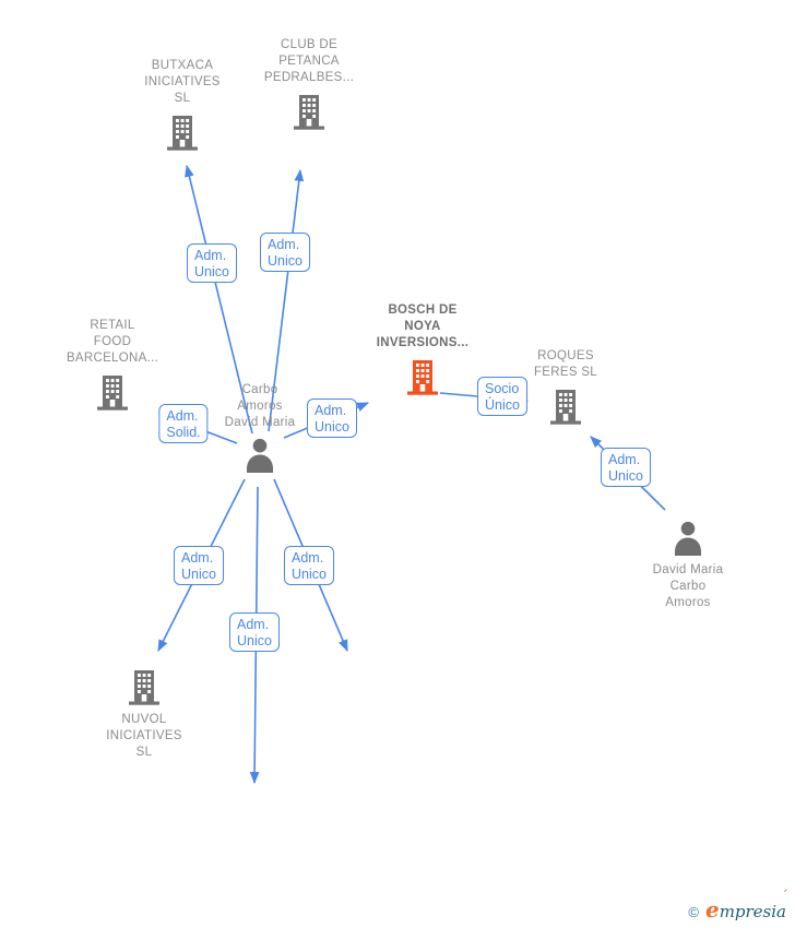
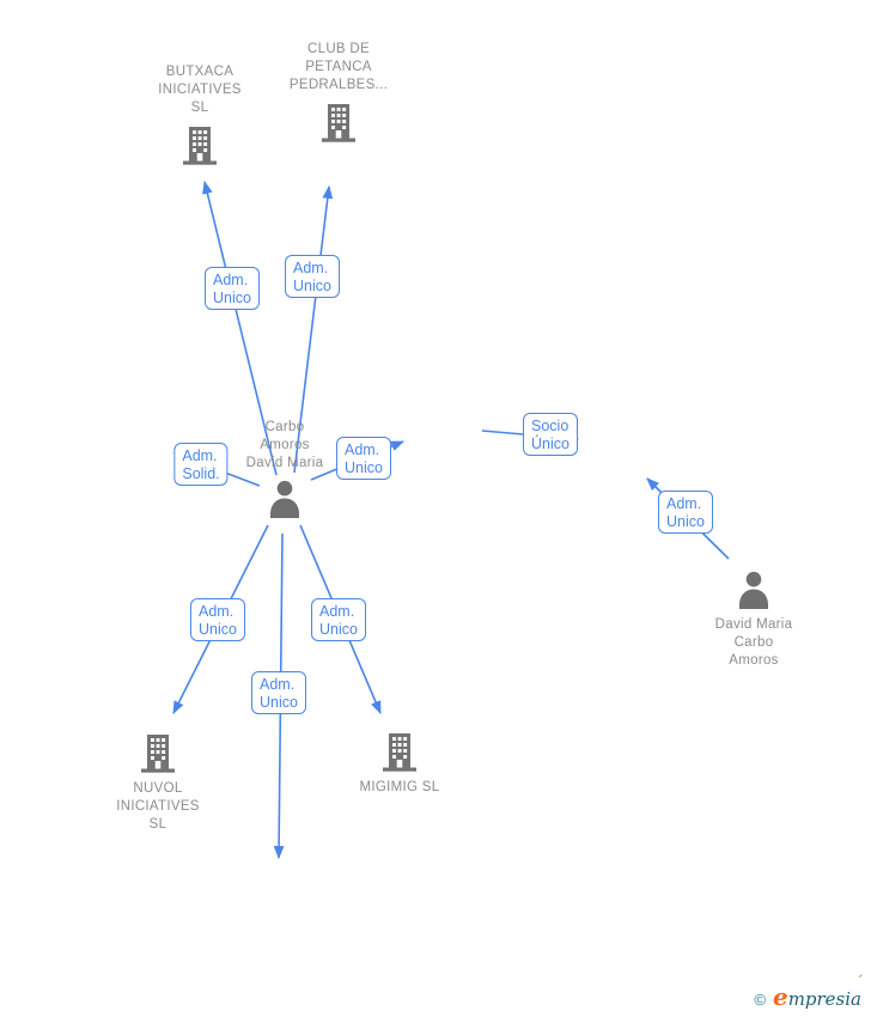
  BUTXACA
  INICIATIVES
  SL
  CLUB DE
  PETANCA
  PEDRALBES...
- RETAIL
- FOOD
- BARCELONA...
- BOSCH DE
- NOYA
- INVERSIONS...
- ROQUES
- FERES SL
  Carbo
  Amoros
  David Maria
  David Maria
  Carbo
  Amoros
  NUVOL
  INICIATIVES
  SL
+ MIGIMIG SL
  Adm.
  Unico
  Adm.
  Unico
  Adm.
  Solid.
  Adm.
  Unico
  Socio
  Único
  Adm.
  Unico
  Adm.
  Unico
  Adm.
  Unico
  Adm.
  Unico
  ©
  empresia
  ´
